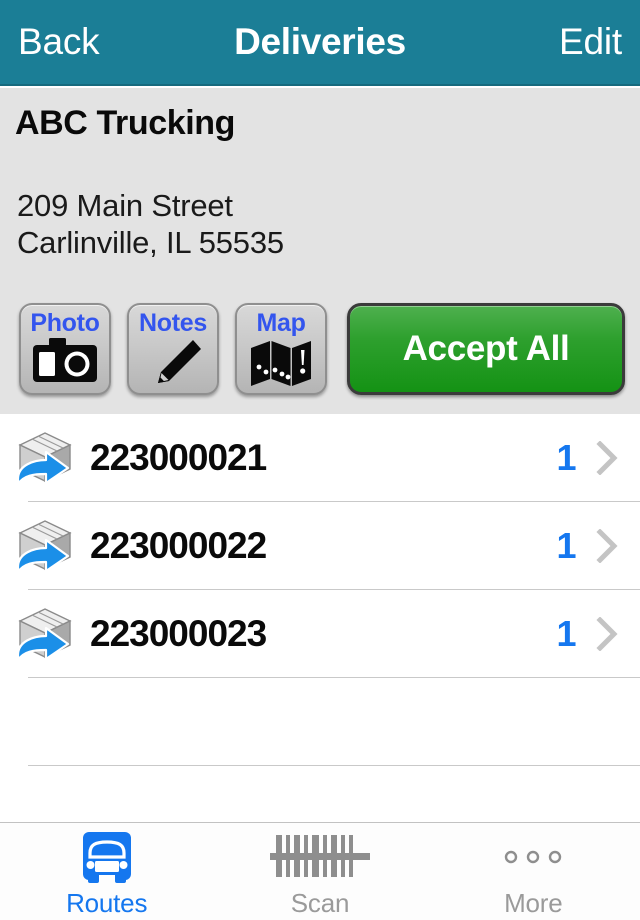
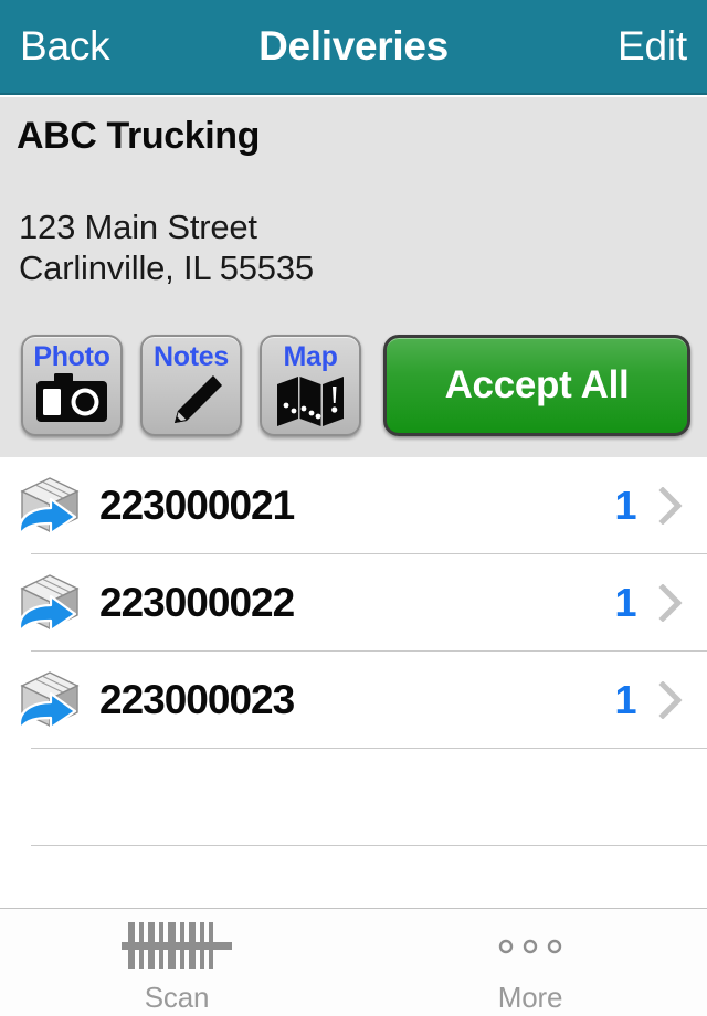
  Back
  Deliveries
  Edit
  ABC Trucking
- 209 Main Street
+ 123 Main Street
  Carlinville, IL 55535
  Photo
  Notes
  Map
  Accept All
  223000021
  1
  223000022
  1
  223000023
  1
- Routes
  Scan
  More
